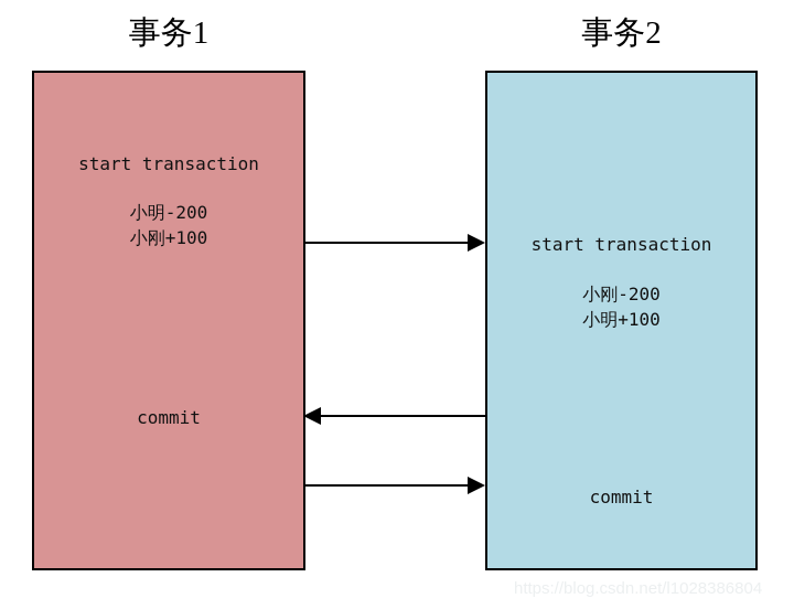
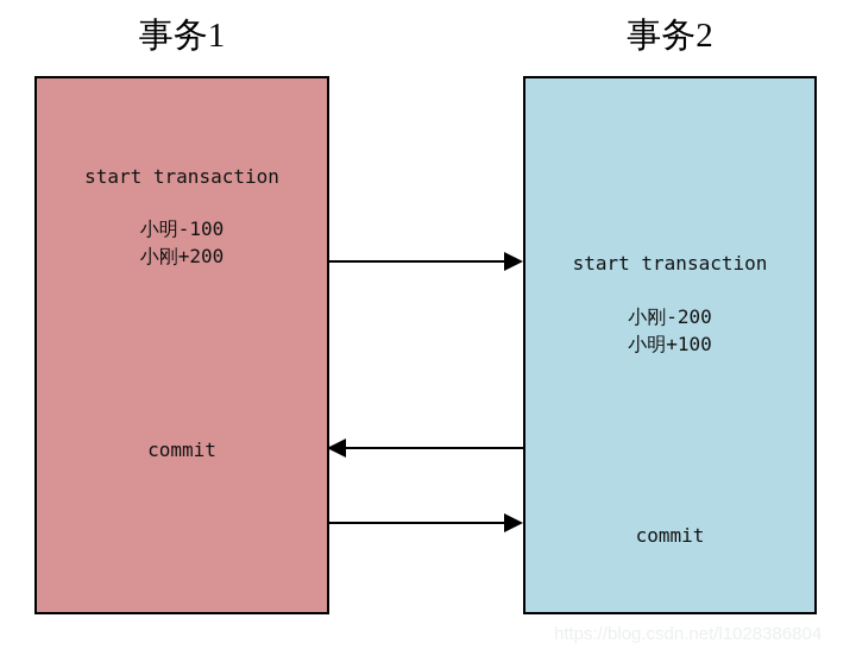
  事务1
  事务2
  start transaction
- 小明-200
+ 小明-100
- 小刚+100
+ 小刚+200
  commit
  start transaction
  小刚-200
  小明+100
  commit
